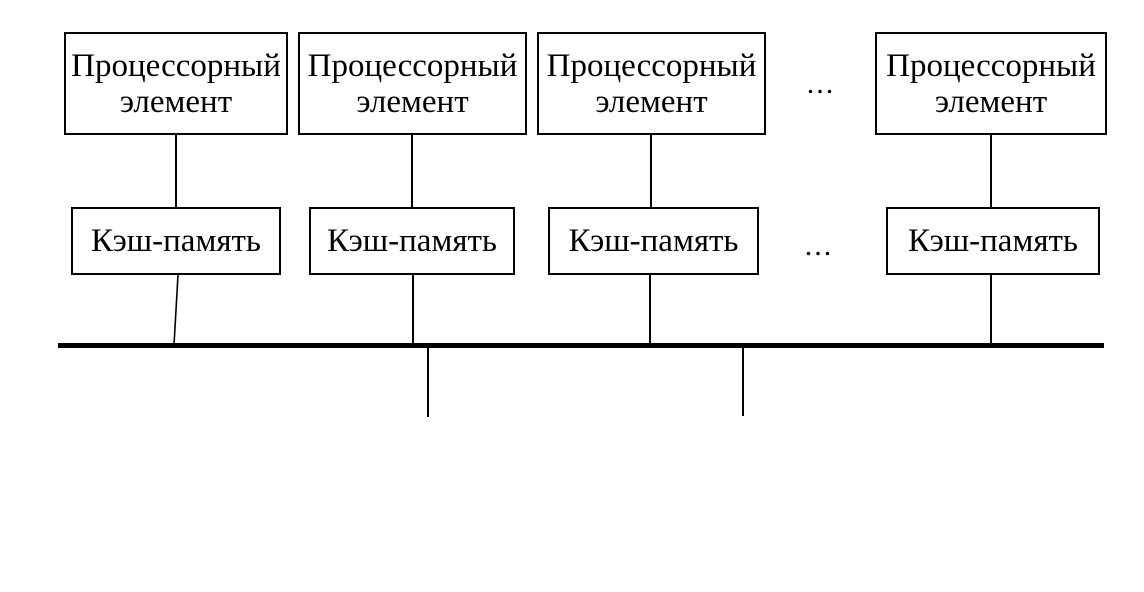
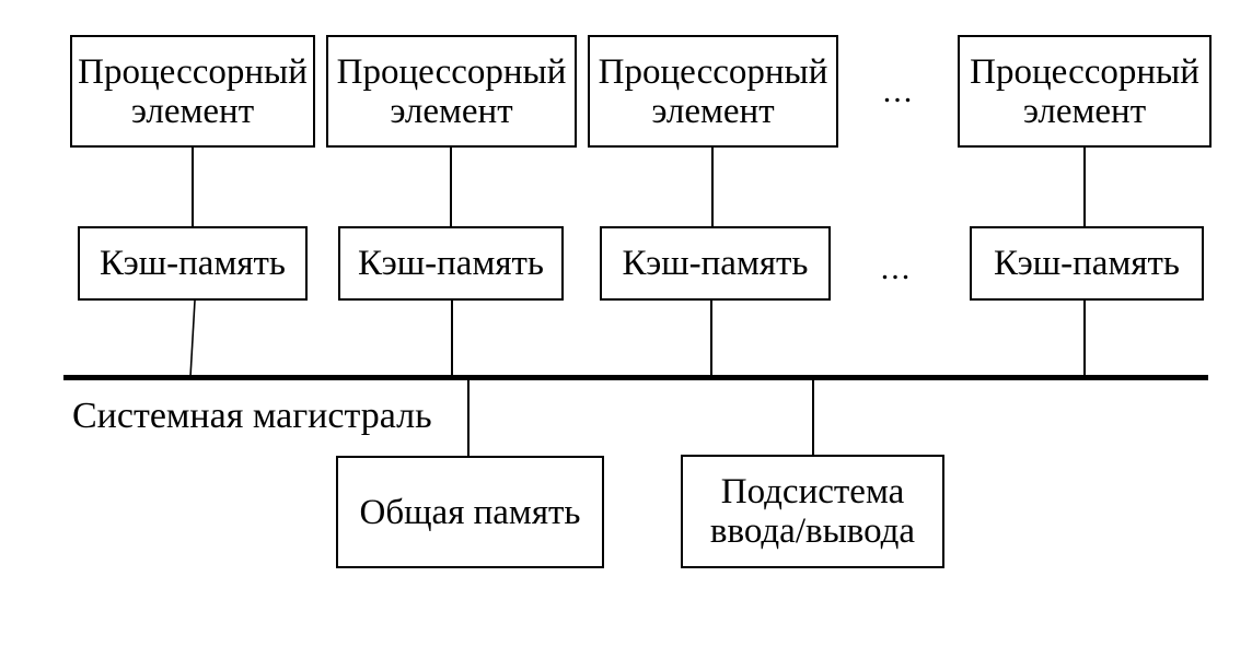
  Процессорный
  элемент
  Процессорный
  элемент
  Процессорный
  элемент
  Процессорный
  элемент
  ...
  Кэш-память
  Кэш-память
  Кэш-память
  Кэш-память
  ...
+ Системная магистраль
+ Общая память
+ Подсистема
+ ввода/вывода
